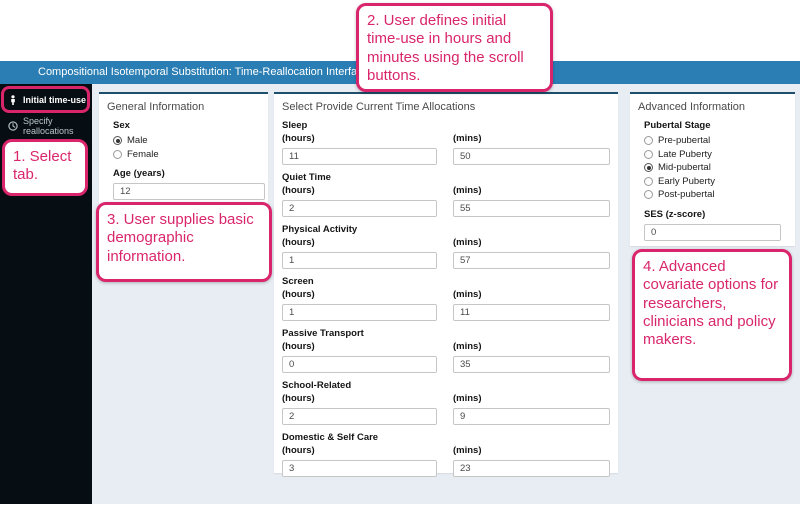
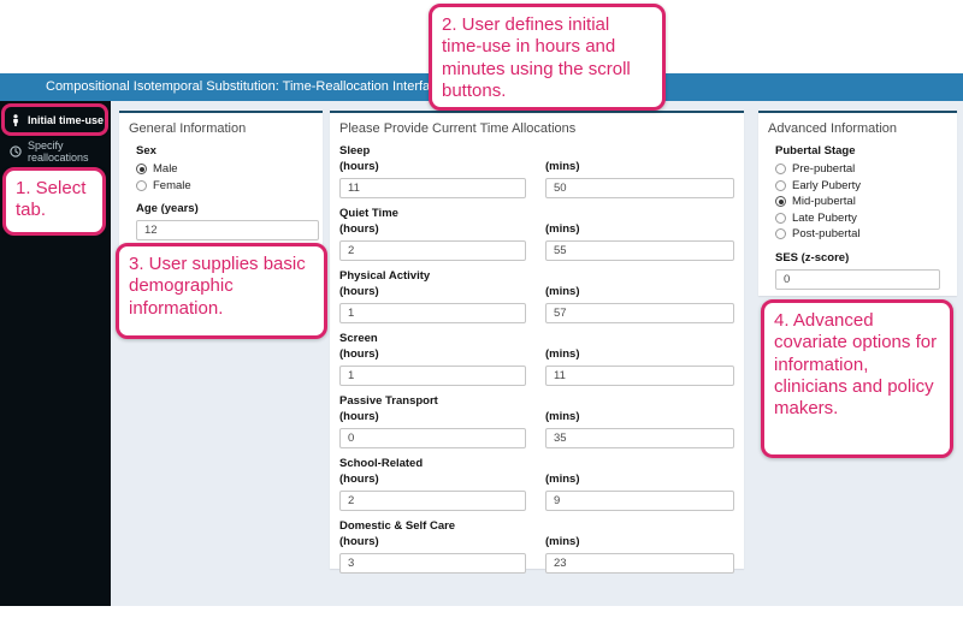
  Compositional Isotemporal Substitution: Time-Reallocation Interfa
  Initial time-use
  Specify reallocations
  General Information
  Sex
  Male
  Female
  Age (years)
  12
- Select Provide Current Time Allocations
+ Please Provide Current Time Allocations
  Sleep
  (hours)
  (mins)
  11
  50
  Quiet Time
  (hours)
  (mins)
  2
  55
  Physical Activity
  (hours)
  (mins)
  1
  57
  Screen
  (hours)
  (mins)
  1
  11
  Passive Transport
  (hours)
  (mins)
  0
  35
  School-Related
  (hours)
  (mins)
  2
  9
  Domestic & Self Care
  (hours)
  (mins)
  3
  23
  Advanced Information
  Pubertal Stage
  Pre-pubertal
- Late Puberty
+ Early Puberty
  Mid-pubertal
- Early Puberty
+ Late Puberty
  Post-pubertal
  SES (z-score)
  0
  1. Select tab.
  2. User defines initial time-use in hours and minutes using the scroll buttons.
  3. User supplies basic demographic information.
- 4. Advanced covariate options for researchers, clinicians and policy makers.
+ 4. Advanced covariate options for information, clinicians and policy makers.
